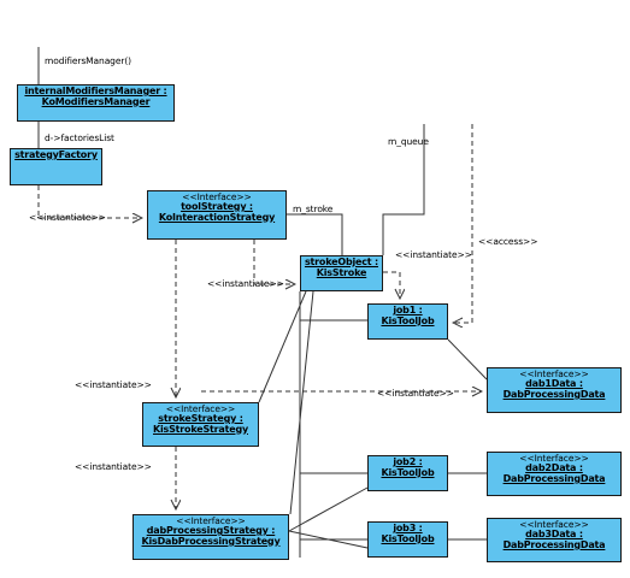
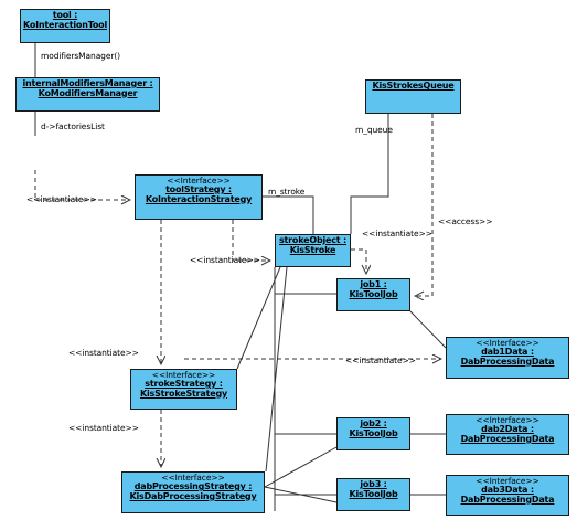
+ tool :
+ KoInteractionTool
  internalModifiersManager :
  KoModifiersManager
- strategyFactory
  <<Interface>>
  toolStrategy :
  KoInteractionStrategy
+ KisStrokesQueue
  strokeObject :
  KisStroke
  job1 :
  KisToolJob
  <<Interface>>
  dab1Data :
  DabProcessingData
  <<Interface>>
  strokeStrategy :
  KisStrokeStrategy
  job2 :
  KisToolJob
  <<Interface>>
  dab2Data :
  DabProcessingData
  <<Interface>>
  dabProcessingStrategy :
  KisDabProcessingStrategy
  job3 :
  KisToolJob
  <<Interface>>
  dab3Data :
  DabProcessingData
  modifiersManager()
  d->factoriesList
  <<instantiate>>
  m_stroke
  m_queue
  <<instantiate>>
  <<instantiate>>
  <<access>>
  <<instantiate>>
  <<instantiate>>
  <<instantiate>>
